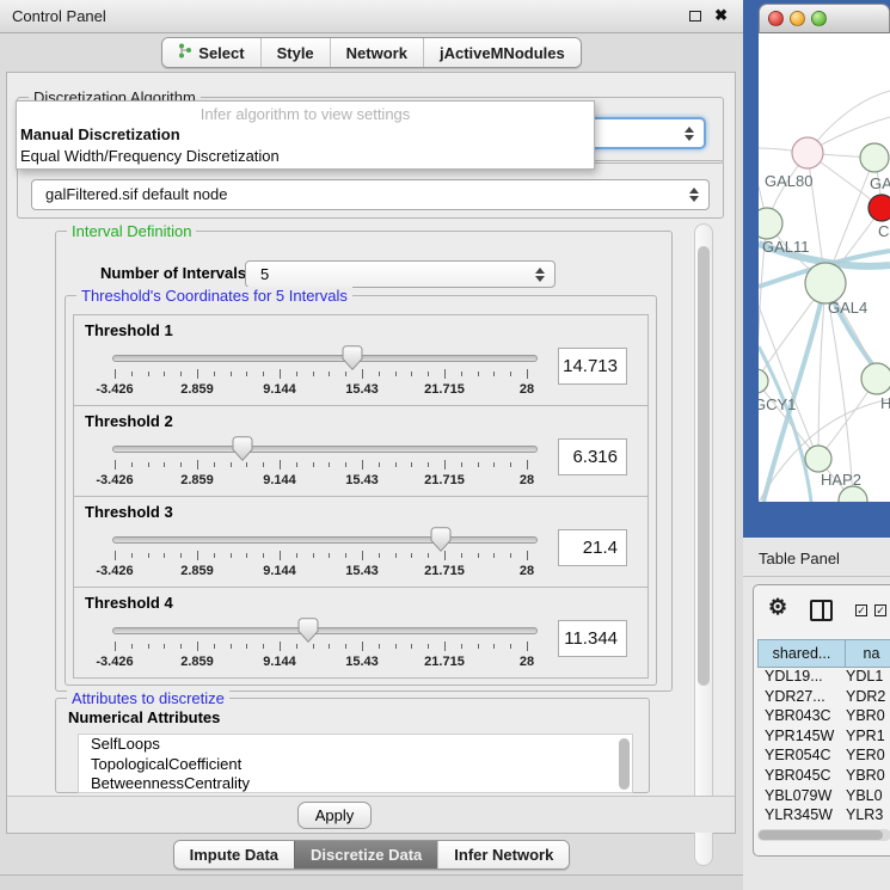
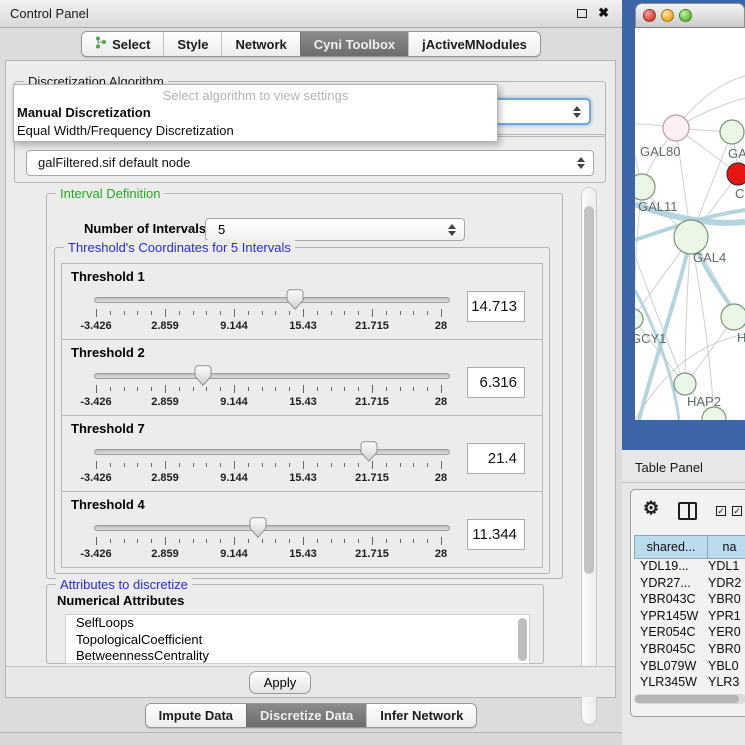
  Control Panel
  ✖
  Select
  Style
  Network
+ Cyni Toolbox
  jActiveMNodules
  Discretization Algorithm
  galFiltered.sif default node
- Infer algorithm to view settings
+ Select algorithm to view settings
  Manual Discretization
  Equal Width/Frequency Discretization
  Interval Definition
  Number of Intervals
  5
  Threshold's Coordinates for 5 Intervals
  Threshold 1
  -3.426
  2.859
  9.144
  15.43
  21.715
  28
  14.713
  Threshold 2
  -3.426
  2.859
  9.144
  15.43
  21.715
  28
  6.316
- Threshold 3
+ Threshold 7
  -3.426
  2.859
  9.144
  15.43
  21.715
  28
  21.4
  Threshold 4
  -3.426
  2.859
  9.144
  15.43
  21.715
  28
  11.344
  Attributes to discretize
  Numerical Attributes
  SelfLoops
  TopologicalCoefficient
  BetweennessCentrality
  Apply
  Impute Data
  Discretize Data
  Infer Network
  GAL80
  GA
  C
  GAL11
  GAL4
  GCY1
  H
  HAP2
  Table Panel
  ⚙
  ✓
  ✓
  shared...
  na
  YDL19... YDL1
  YDR27... YDR2
  YBR043C YBR0
  YPR145W YPR1
  YER054C YER0
  YBR045C YBR0
  YBL079W YBL0
  YLR345W YLR3
